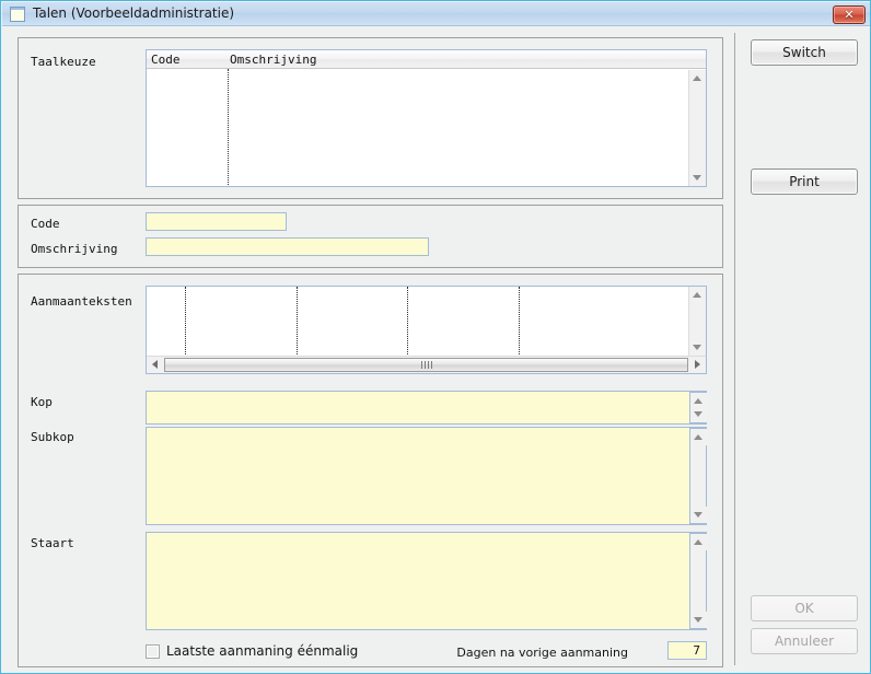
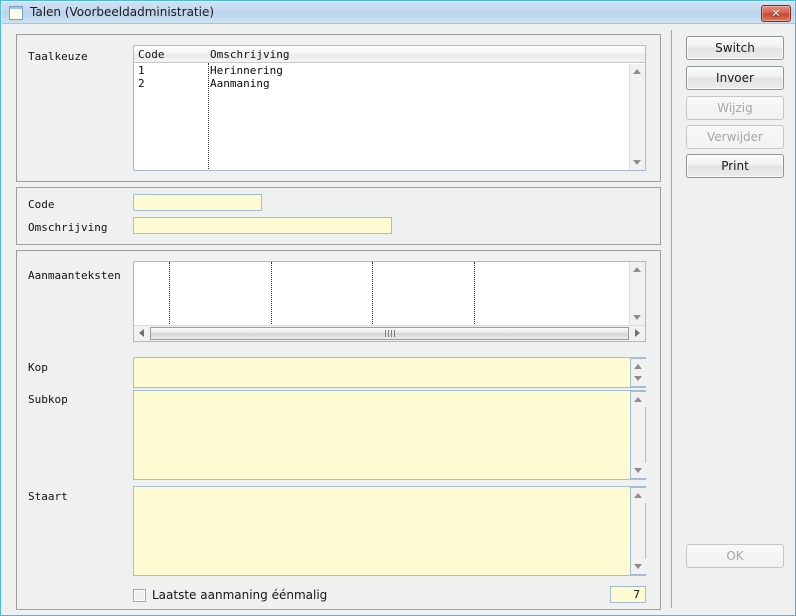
  Talen (Voorbeeldadministratie)
  ✕
  Taalkeuze
  Code
  Omschrijving
+ 1
+ Herinnering
+ 2
+ Aanmaning
  Code
  Omschrijving
  Aanmaanteksten
  Kop
  Subkop
  Staart
  Laatste aanmaning éénmalig
- Dagen na vorige aanmaning
  7
  Switch
+ Invoer
+ Wijzig
+ Verwijder
  Print
  OK
- Annuleer
